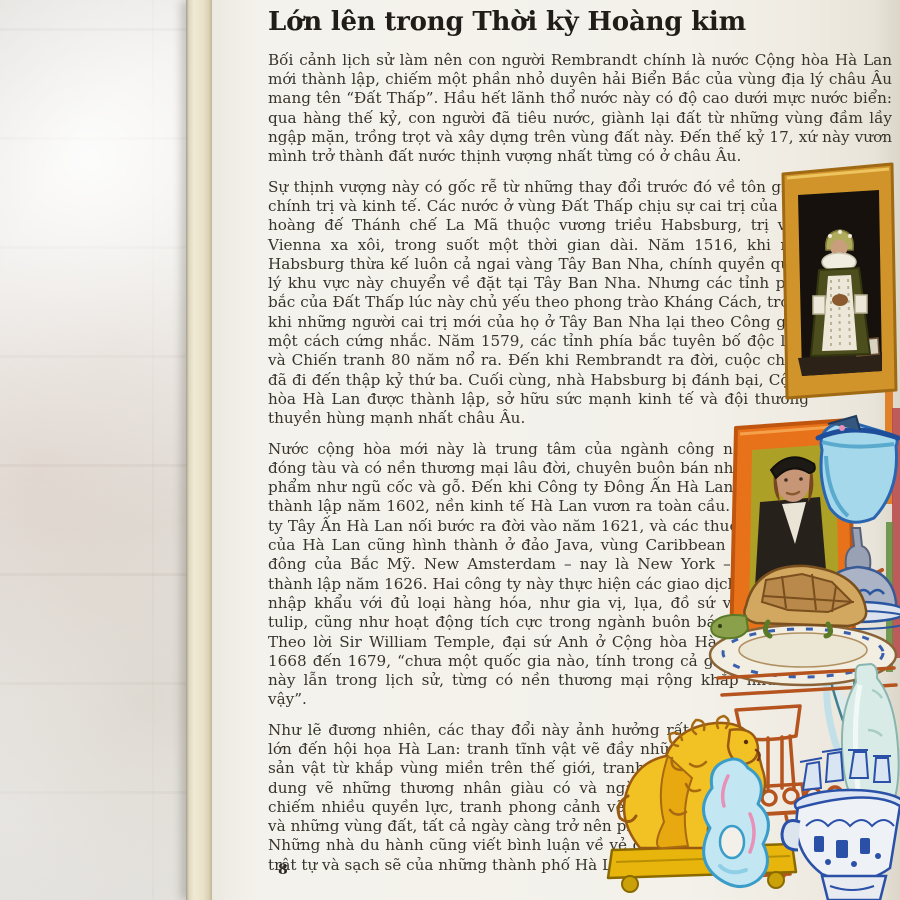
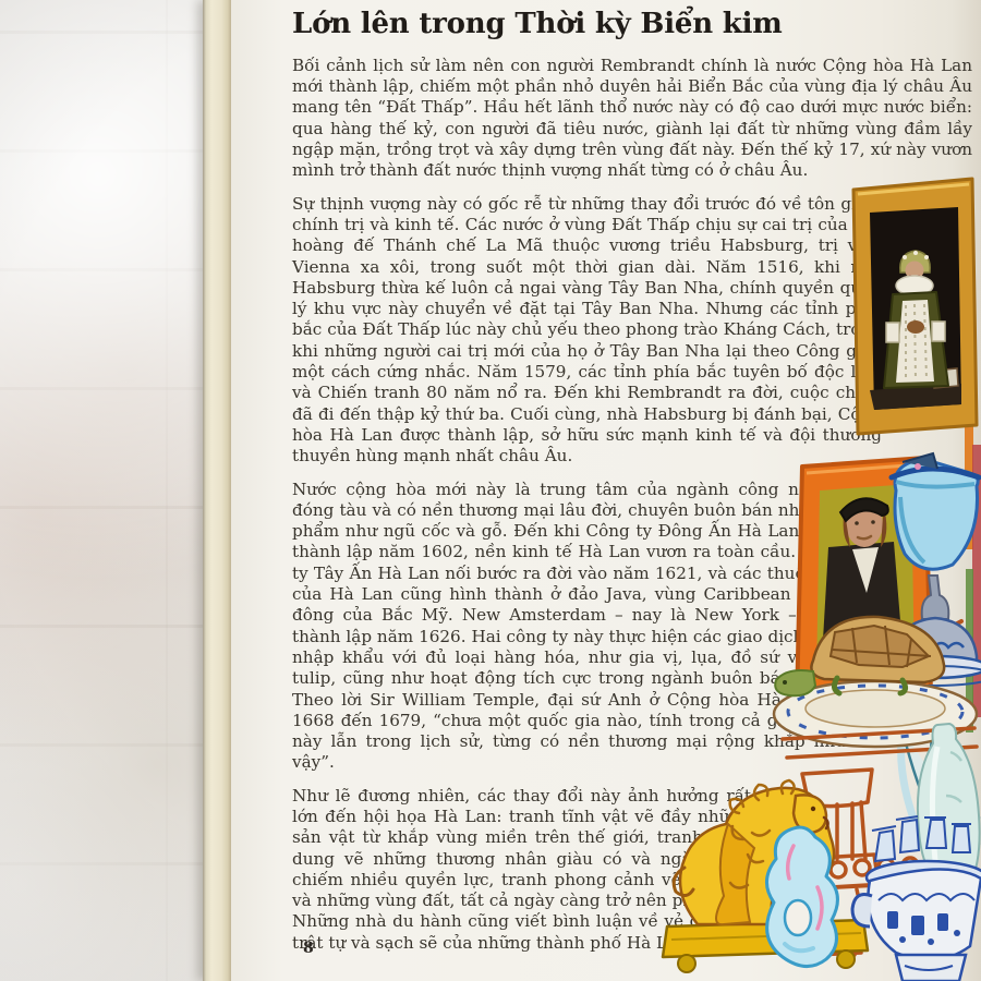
- Lớn lên trong Thời kỳ Hoàng kim
+ Lớn lên trong Thời kỳ Biển kim
  Bối cảnh lịch sử làm nên con người Rembrandt chính là nước Cộng hòa Hà Lan mới thành lập, chiếm một phần nhỏ duyên hải Biển Bắc của vùng địa lý châu Âu mang tên “Đất Thấp”. Hầu hết lãnh thổ nước này có độ cao dưới mực nước biển: qua hàng thế kỷ, con người đã tiêu nước, giành lại đất từ những vùng đầm lầy ngập mặn, trồng trọt và xây dựng trên vùng đất này. Đến thế kỷ 17, xứ này vươn mình trở thành đất nước thịnh vượng nhất từng có ở châu Âu.
  Sự thịnh vượng này có gốc rễ từ những thay đổi trước đó về tôn g chính trị và kinh tế. Các nước ở vùng Đất Thấp chịu sự cai trị của hoàng đế Thánh chế La Mã thuộc vương triều Habsburg, trị v Vienna xa xôi, trong suốt một thời gian dài. Năm 1516, khi Habsburg thừa kế luôn cả ngai vàng Tây Ban Nha, chính quyền q lý khu vực này chuyển về đặt tại Tây Ban Nha. Nhưng các tỉnh p bắc của Đất Thấp lúc này chủ yếu theo phong trào Kháng Cách, tr khi những người cai trị mới của họ ở Tây Ban Nha lại theo Công g một cách cứng nhắc. Năm 1579, các tỉnh phía bắc tuyên bố độc l và Chiến tranh 80 năm nổ ra. Đến khi Rembrandt ra đời, cuộc ch đã đi đến thập kỷ thứ ba. Cuối cùng, nhà Habsburg bị đánh bại, Cộ hòa Hà Lan được thành lập, sở hữu sức mạnh kinh tế và đội thươg thuyền hùng mạnh nhất châu Âu.
  Nước cộng hòa mới này là trung tâm của ngành công n đóng tàu và có nền thương mại lâu đời, chuyên buôn bán nh phẩm như ngũ cốc và gỗ. Đến khi Công ty Đông Ấn Hà Lan thành lập năm 1602, nền kinh tế Hà Lan vươn ra toàn cầu. ty Tây Ấn Hà Lan nối bước ra đời vào năm 1621, và các thu của Hà Lan cũng hình thành ở đảo Java, vùng Caribbean đông của Bắc Mỹ. New Amsterdam – nay là New York – thành lập năm 1626. Hai công ty này thực hiện các giao dịc nhập khẩu với đủ loại hàng hóa, như gia vị, lụa, đồ sứ v tulip, cũng như hoạt động tích cực trong ngành buôn bá Theo lời Sir William Temple, đại sứ Anh ở Cộng hòa Hà 1668 đến 1679, “chưa một quốc gia nào, tính trong cả g này lẫn trong lịch sử, từng có nền thương mại rộng khắp vậy”.
  Như lẽ đương nhiên, các thay đổi này ảnh hưởng rất lớn đến hội họa Hà Lan: tranh tĩnh vật vẽ đầy nhữ sản vật từ khắp vùng miền trên thế giới, tran dung vẽ những thương nhân giàu có và ng chiếm nhiều quyền lực, tranh phong cảnh v và những vùng đất, tất cả ngày càng trở nên p Những nhà du hành cũng viết bình luận về vẻ trật tự và sạch sẽ của những thành phố Hà L
  8
